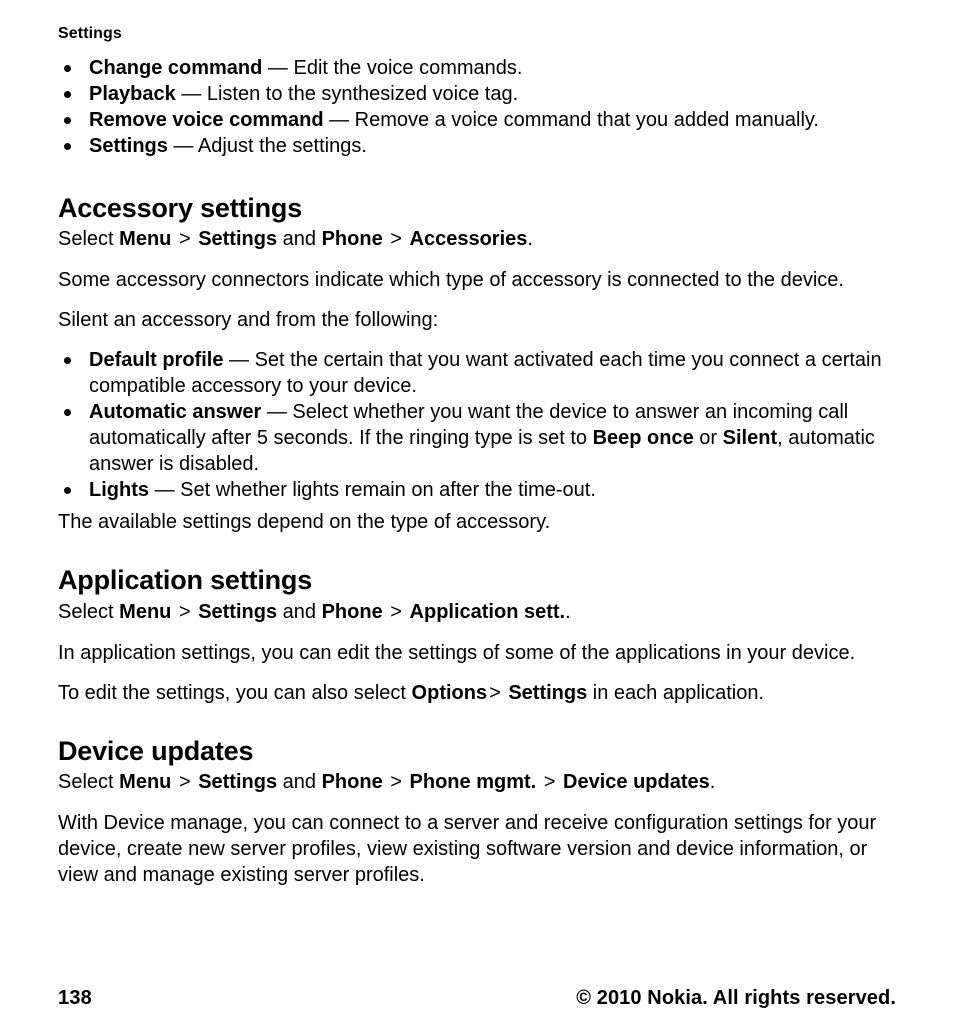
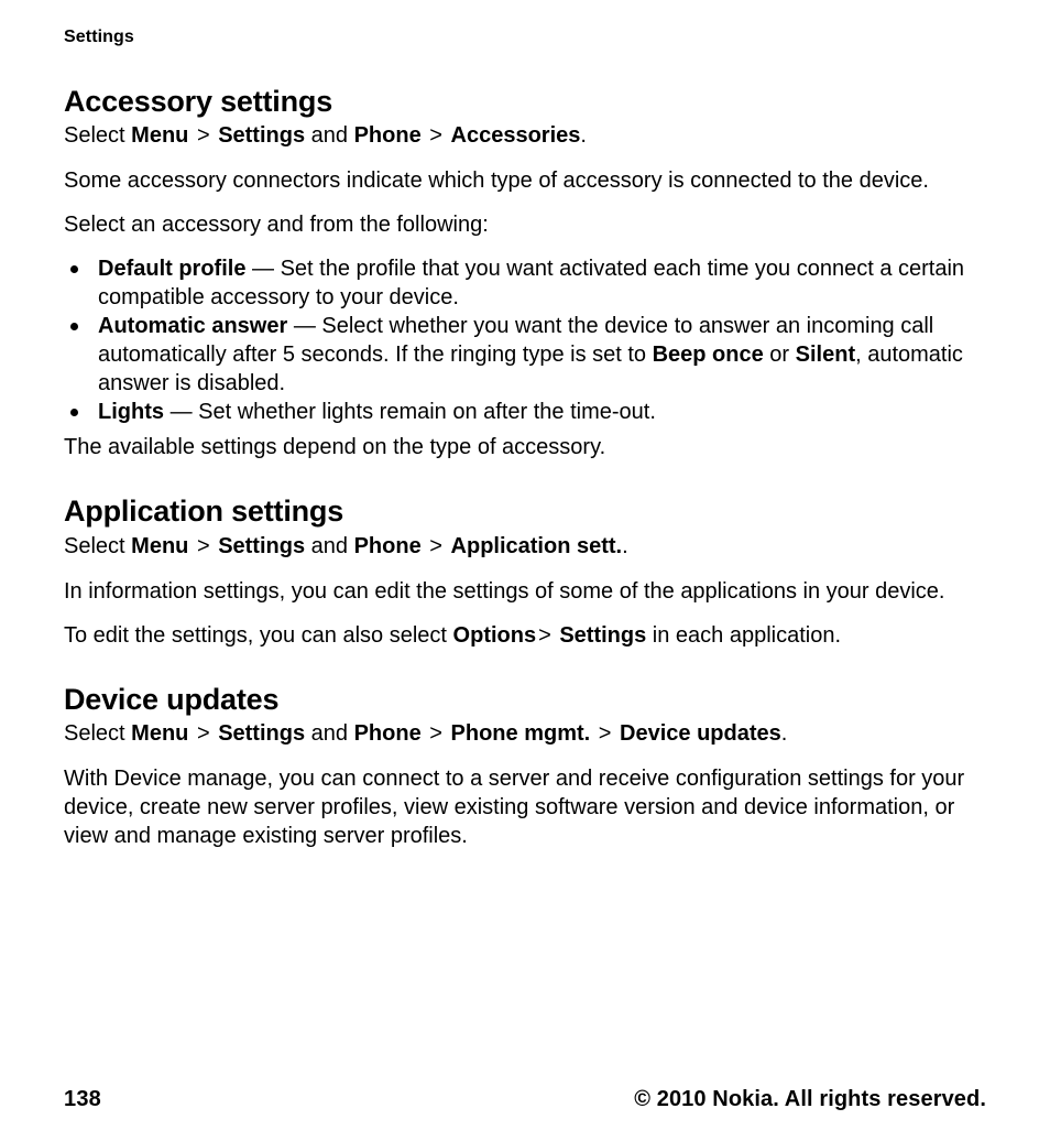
  Settings
- Change command — Edit the voice commands.
- Playback — Listen to the synthesized voice tag.
- Remove voice command — Remove a voice command that you added manually.
- Settings — Adjust the settings.
  Accessory settings
  Select Menu > Settings and Phone > Accessories.
  Some accessory connectors indicate which type of accessory is connected to the device.
- Silent an accessory and from the following:
+ Select an accessory and from the following:
- Default profile — Set the certain that you want activated each time you connect a certain compatible accessory to your device.
+ Default profile — Set the profile that you want activated each time you connect a certain compatible accessory to your device.
  Automatic answer — Select whether you want the device to answer an incoming call automatically after 5 seconds. If the ringing type is set to Beep once or Silent, automatic answer is disabled.
  Lights — Set whether lights remain on after the time-out.
  The available settings depend on the type of accessory.
  Application settings
  Select Menu > Settings and Phone > Application sett..
- In application settings, you can edit the settings of some of the applications in your device.
+ In information settings, you can edit the settings of some of the applications in your device.
  To edit the settings, you can also select Options> Settings in each application.
  Device updates
  Select Menu > Settings and Phone > Phone mgmt. > Device updates.
  With Device manage, you can connect to a server and receive configuration settings for your device, create new server profiles, view existing software version and device information, or view and manage existing server profiles.
  138
  © 2010 Nokia. All rights reserved.
